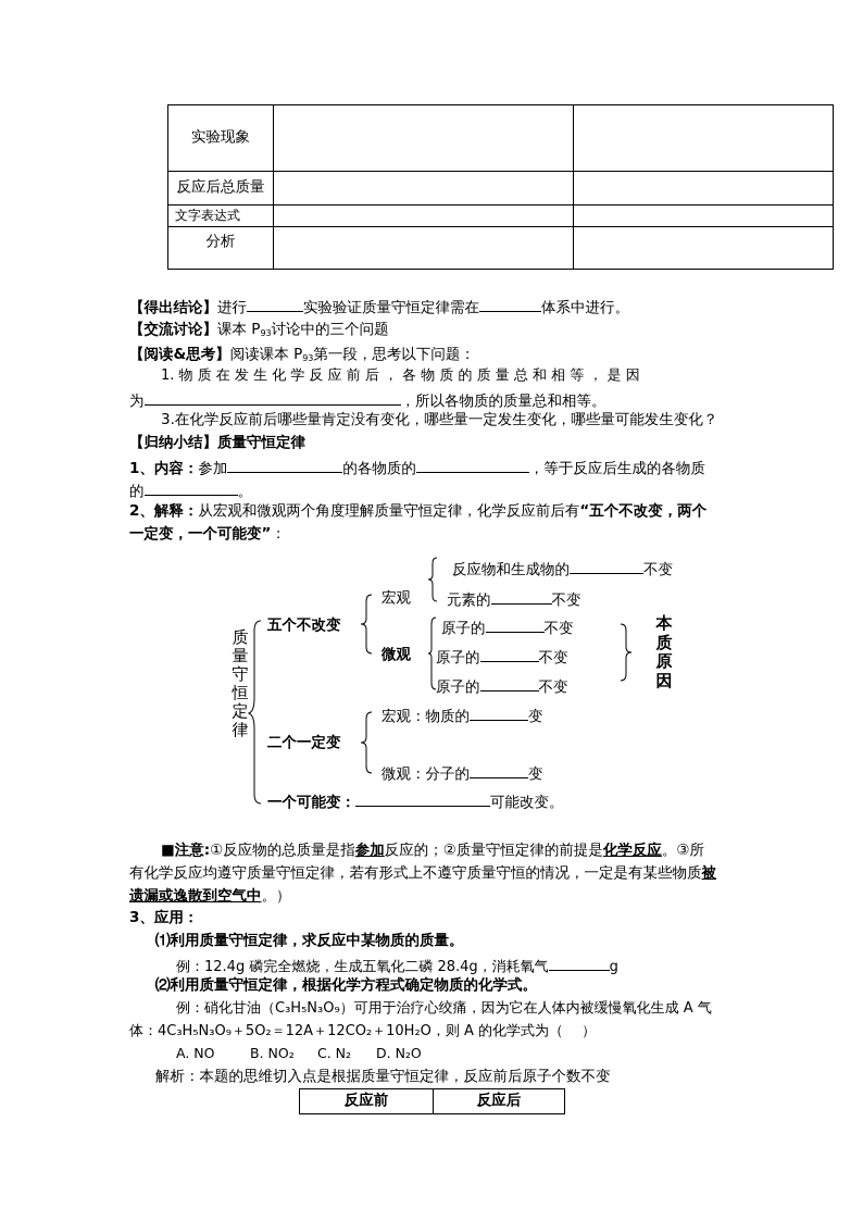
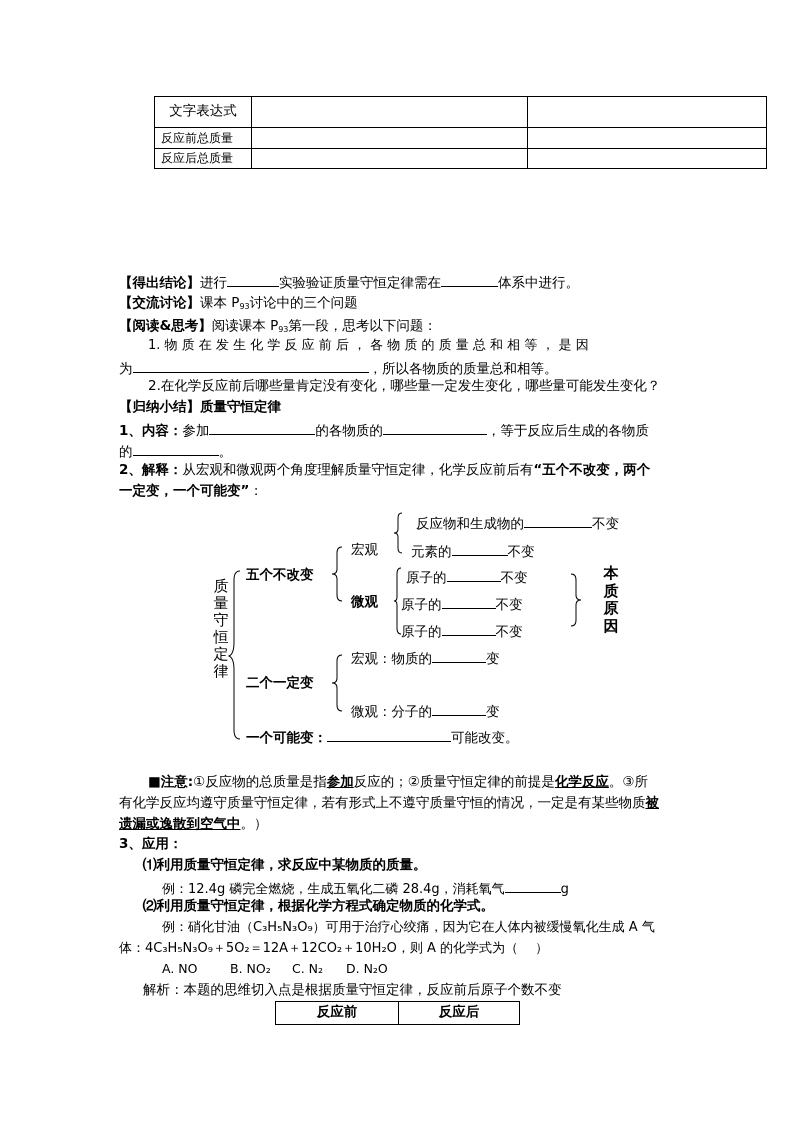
- 实验现象
- 反应后总质量
+ 文字表达式
+ 反应前总质量
- 文字表达式
+ 反应后总质量
- 分析
  【得出结论】进行 实验验证质量守恒定律需在 体系中进行。
  【交流讨论】课本 P93讨论中的三个问题
  【阅读&思考】阅读课本 P93第一段，思考以下问题：
  1. 物 质 在 发 生 化 学 反 应 前 后 ， 各 物 质 的 质 量 总 和 相 等 ， 是 因
  为 ，所以各物质的质量总和相等。
- 3.在化学反应前后哪些量肯定没有变化，哪些量一定发生变化，哪些量可能发生变化？
+ 2.在化学反应前后哪些量肯定没有变化，哪些量一定发生变化，哪些量可能发生变化？
  【归纳小结】质量守恒定律
  1、内容：参加 的各物质的 ，等于反应后生成的各物质
  的 。
  2、解释：从宏观和微观两个角度理解质量守恒定律，化学反应前后有“五个不改变，两个
  一定变，一个可能变”：
  质量守恒定律
  五个不改变
  宏观
  微观
  反应物和生成物的 不变
  元素的 不变
  原子的 不变
  原子的 不变
  原子的 不变
  本质原因
  二个一定变
  宏观：物质的 变
  微观：分子的 变
  一个可能变： 可能改变。
  ■注意:①反应物的总质量是指参加反应的；②质量守恒定律的前提是化学反应。③所
  有化学反应均遵守质量守恒定律，若有形式上不遵守质量守恒的情况，一定是有某些物质被
  遗漏或逸散到空气中。）
  3、应用：
  ⑴利用质量守恒定律，求反应中某物质的质量。
  例：12.4g 磷完全燃烧，生成五氧化二磷 28.4g，消耗氧气 g
  ⑵利用质量守恒定律，根据化学方程式确定物质的化学式。
  例：硝化甘油（C₃H₅N₃O₉）可用于治疗心绞痛，因为它在人体内被缓慢氧化生成 A 气
  体：4C₃H₅N₃O₉＋5O₂＝12A＋12CO₂＋10H₂O，则 A 的化学式为（ ）
  A. NO B. NO₂ C. N₂ D. N₂O
  解析：本题的思维切入点是根据质量守恒定律，反应前后原子个数不变
  反应前	反应后
